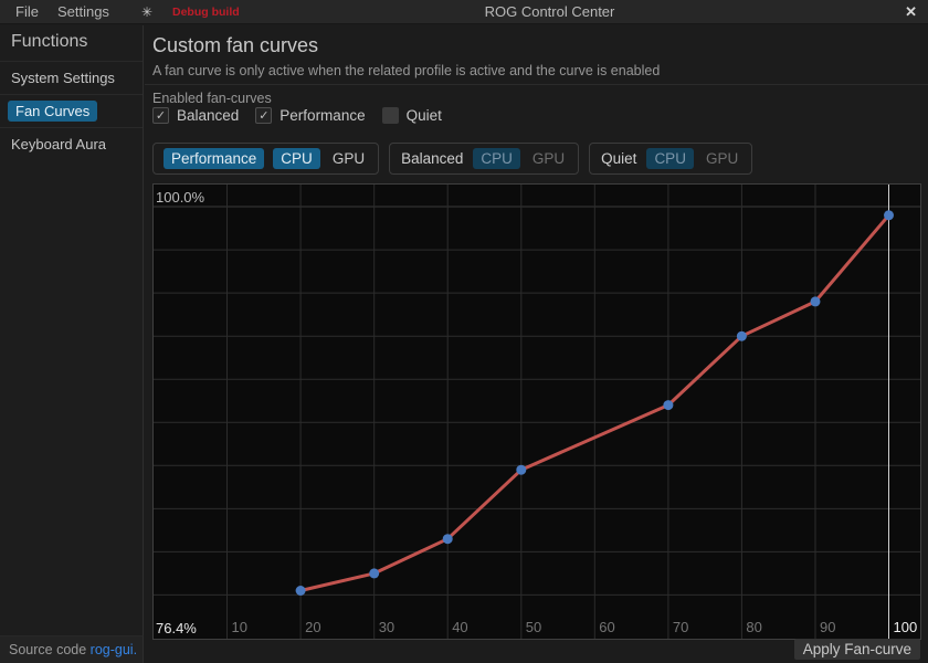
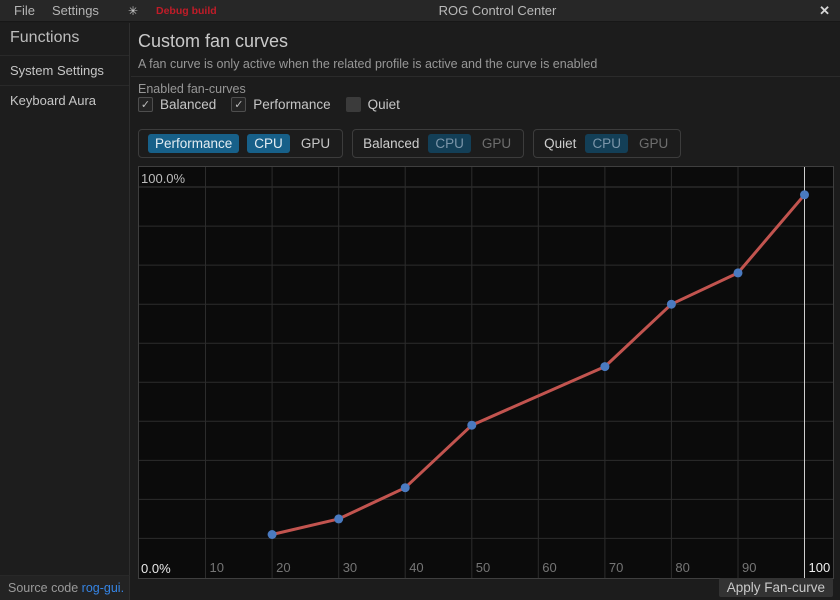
  File
  Settings
  ✳
  Debug build
  ROG Control Center
  ✕
  Functions
  System Settings
- Fan Curves
  Keyboard Aura
  Source code
  rog-gui.
  Custom fan curves
  A fan curve is only active when the related profile is active and the curve is enabled
  Enabled fan-curves
  ✓
  Balanced
  ✓
  Performance
  Quiet
  Performance
  CPU
  GPU
  Balanced
  CPU
  GPU
  Quiet
  CPU
  GPU
  10
  20
  30
  40
  50
  60
  70
  80
  90
  100
  100.0%
- 76.4%
+ 0.0%
  Apply Fan-curve
